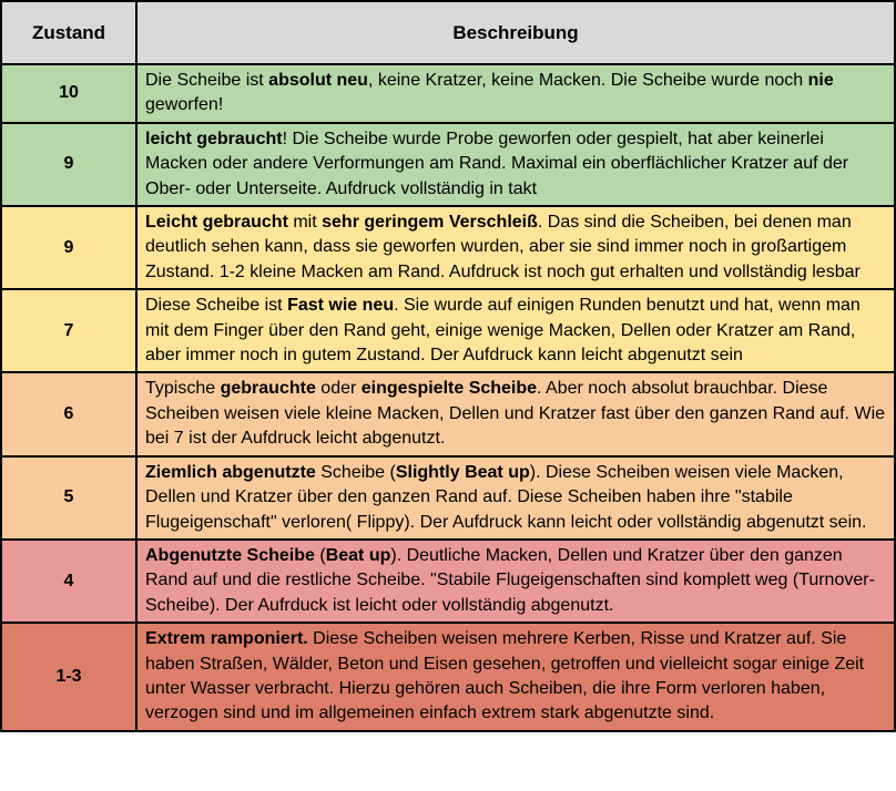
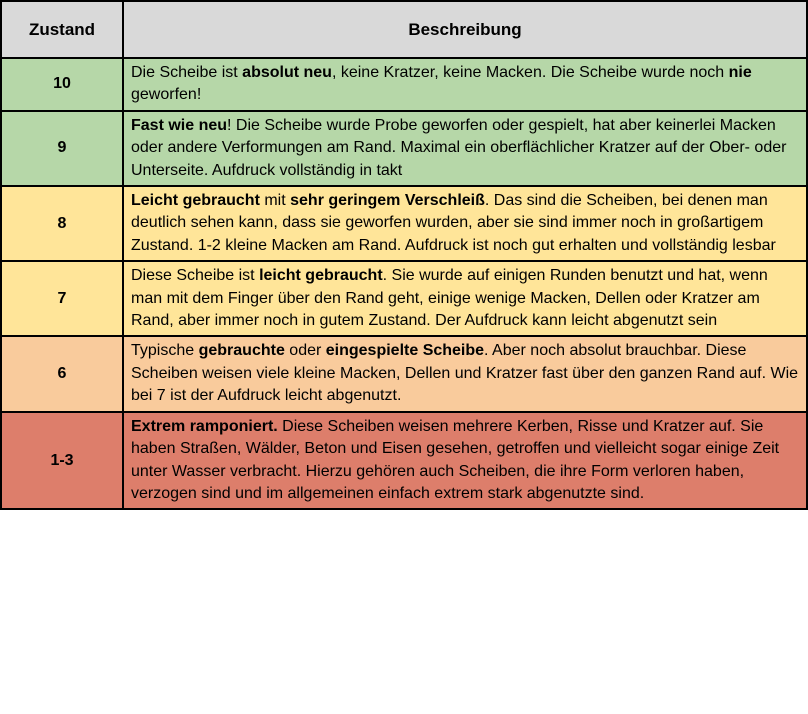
  Zustand	Beschreibung
  10	Die Scheibe ist absolut neu, keine Kratzer, keine Macken. Die Scheibe wurde noch nie geworfen!
- 9	leicht gebraucht! Die Scheibe wurde Probe geworfen oder gespielt, hat aber keinerlei Macken oder andere Verformungen am Rand. Maximal ein oberflächlicher Kratzer auf der Ober- oder Unterseite. Aufdruck vollständig in takt
+ 9	Fast wie neu! Die Scheibe wurde Probe geworfen oder gespielt, hat aber keinerlei Macken oder andere Verformungen am Rand. Maximal ein oberflächlicher Kratzer auf der Ober- oder Unterseite. Aufdruck vollständig in takt
- 9	Leicht gebraucht mit sehr geringem Verschleiß. Das sind die Scheiben, bei denen man deutlich sehen kann, dass sie geworfen wurden, aber sie sind immer noch in großartigem Zustand. 1-2 kleine Macken am Rand. Aufdruck ist noch gut erhalten und vollständig lesbar
+ 8	Leicht gebraucht mit sehr geringem Verschleiß. Das sind die Scheiben, bei denen man deutlich sehen kann, dass sie geworfen wurden, aber sie sind immer noch in großartigem Zustand. 1-2 kleine Macken am Rand. Aufdruck ist noch gut erhalten und vollständig lesbar
- 7	Diese Scheibe ist Fast wie neu. Sie wurde auf einigen Runden benutzt und hat, wenn man mit dem Finger über den Rand geht, einige wenige Macken, Dellen oder Kratzer am Rand, aber immer noch in gutem Zustand. Der Aufdruck kann leicht abgenutzt sein
+ 7	Diese Scheibe ist leicht gebraucht. Sie wurde auf einigen Runden benutzt und hat, wenn man mit dem Finger über den Rand geht, einige wenige Macken, Dellen oder Kratzer am Rand, aber immer noch in gutem Zustand. Der Aufdruck kann leicht abgenutzt sein
  6	Typische gebrauchte oder eingespielte Scheibe. Aber noch absolut brauchbar. Diese Scheiben weisen viele kleine Macken, Dellen und Kratzer fast über den ganzen Rand auf. Wie bei 7 ist der Aufdruck leicht abgenutzt.
- 5	Ziemlich abgenutzte Scheibe (Slightly Beat up). Diese Scheiben weisen viele Macken, Dellen und Kratzer über den ganzen Rand auf. Diese Scheiben haben ihre "stabile Flugeigenschaft" verloren( Flippy). Der Aufdruck kann leicht oder vollständig abgenutzt sein.
- 4	Abgenutzte Scheibe (Beat up). Deutliche Macken, Dellen und Kratzer über den ganzen Rand auf und die restliche Scheibe. "Stabile Flugeigenschaften sind komplett weg (Turnover-Scheibe). Der Aufrduck ist leicht oder vollständig abgenutzt.
  1-3	Extrem ramponiert. Diese Scheiben weisen mehrere Kerben, Risse und Kratzer auf. Sie haben Straßen, Wälder, Beton und Eisen gesehen, getroffen und vielleicht sogar einige Zeit unter Wasser verbracht. Hierzu gehören auch Scheiben, die ihre Form verloren haben, verzogen sind und im allgemeinen einfach extrem stark abgenutzte sind.
